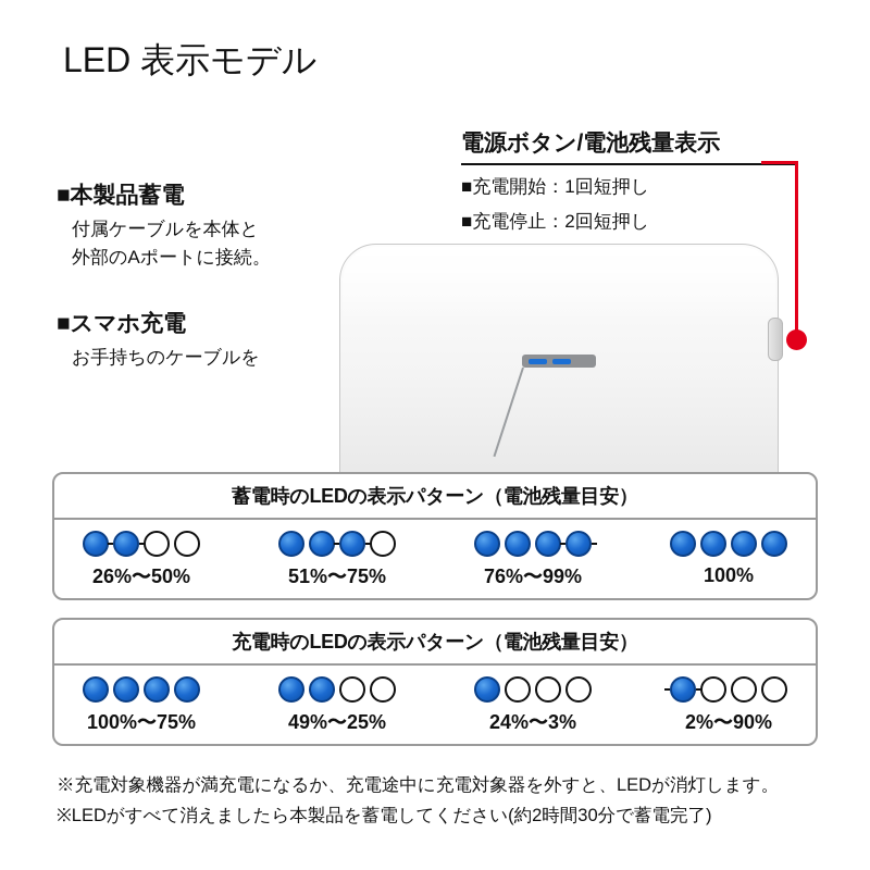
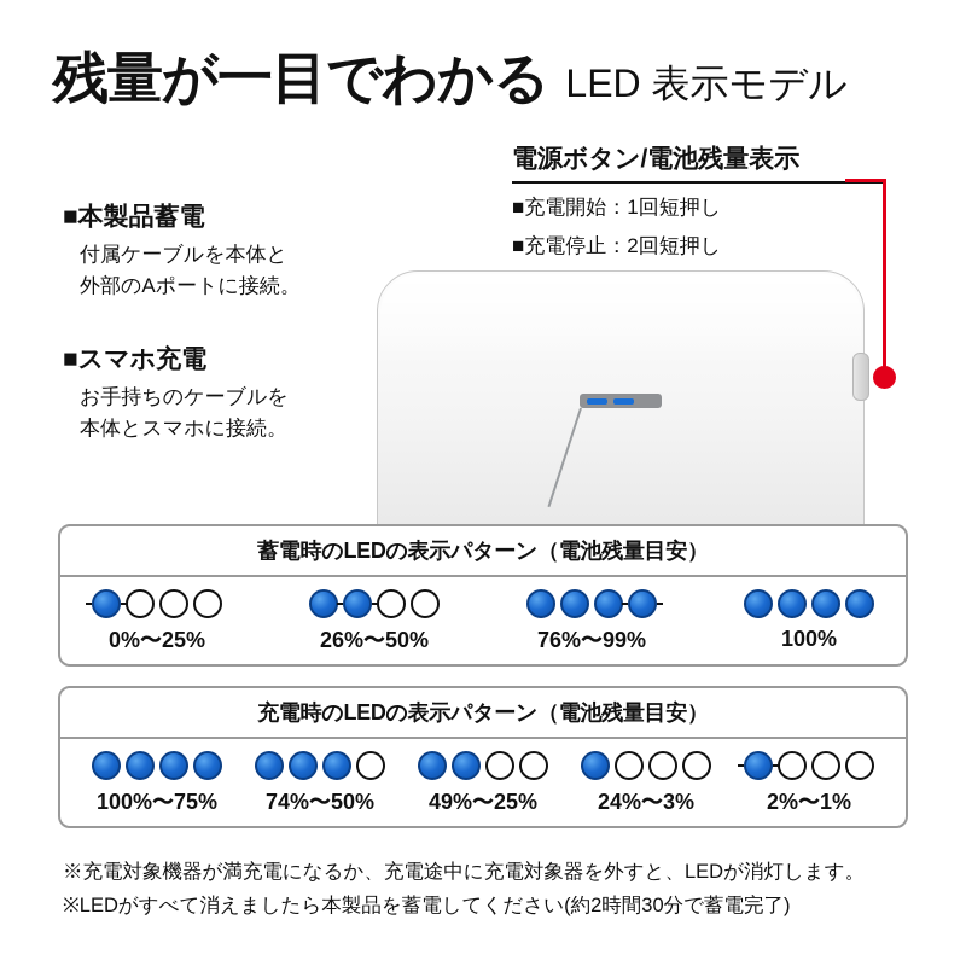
+ 残量が一目でわかる
  LED 表示モデル
  ■本製品蓄電
  付属ケーブルを本体と
  外部のAポートに接続。
  ■スマホ充電
  お手持ちのケーブルを
+ 本体とスマホに接続。
  電源ボタン/電池残量表示
  ■充電開始：1回短押し
  ■充電停止：2回短押し
  蓄電時のLEDの表示パターン（電池残量目安）
+ 0%〜25%
  26%〜50%
- 51%〜75%
  76%〜99%
  100%
  充電時のLEDの表示パターン（電池残量目安）
  100%〜75%
+ 74%〜50%
  49%〜25%
  24%〜3%
- 2%〜90%
+ 2%〜1%
  ※充電対象機器が満充電になるか、充電途中に充電対象器を外すと、LEDが消灯します。
  ※LEDがすべて消えましたら本製品を蓄電してください(約2時間30分で蓄電完了)
